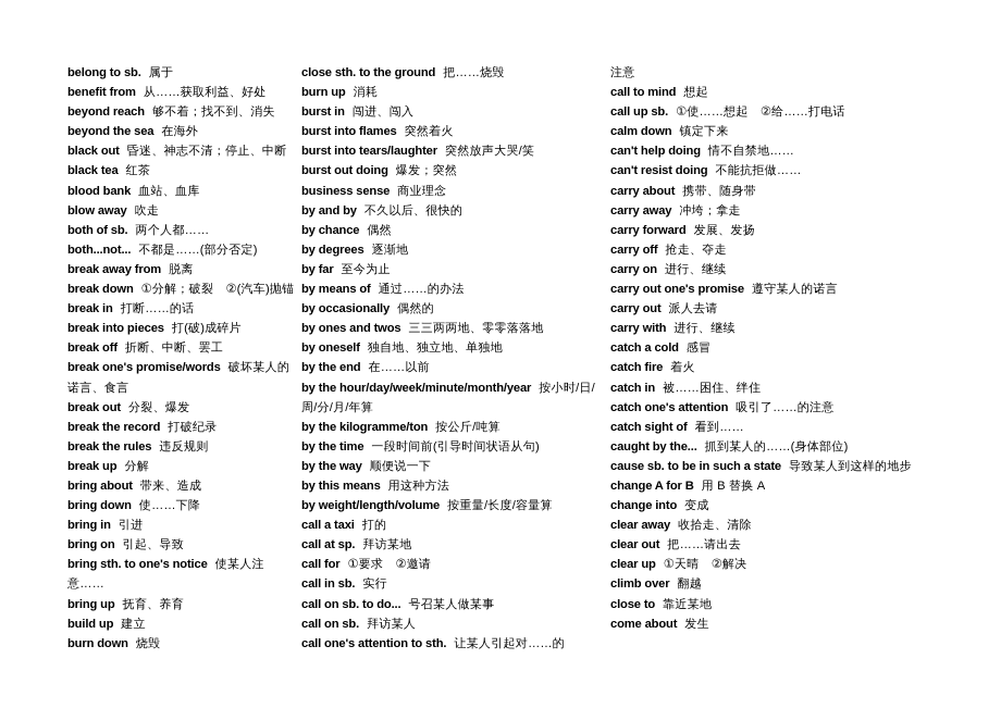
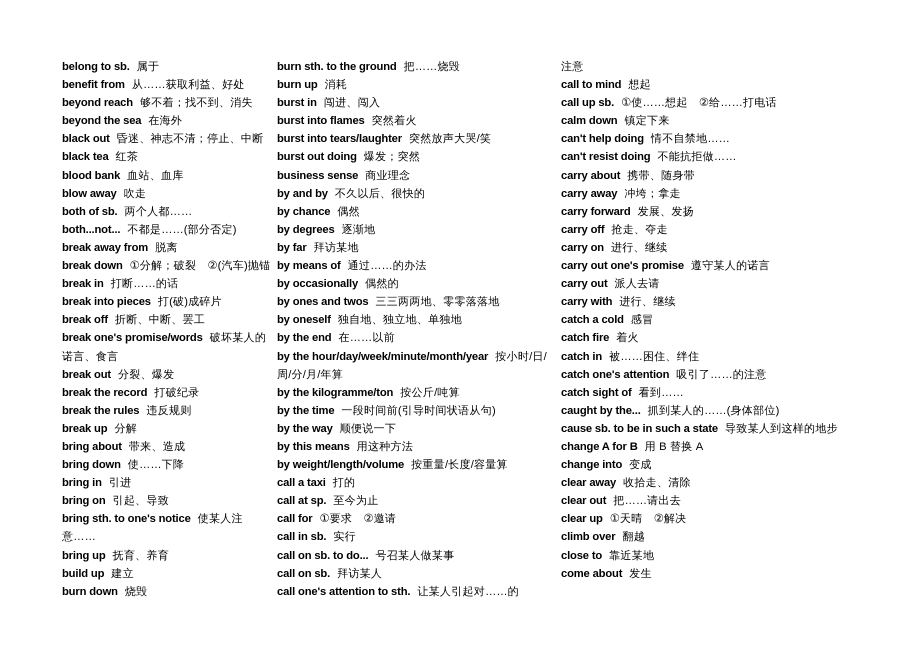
  belong to sb. 属于
  benefit from 从……获取利益、好处
  beyond reach 够不着；找不到、消失
  beyond the sea 在海外
  black out 昏迷、神志不清；停止、中断
  black tea 红茶
  blood bank 血站、血库
  blow away 吹走
  both of sb. 两个人都……
  both...not... 不都是……(部分否定)
  break away from 脱离
  break down ①分解；破裂 ②(汽车)抛锚
  break in 打断……的话
  break into pieces 打(破)成碎片
  break off 折断、中断、罢工
  break one's promise/words 破坏某人的诺言、食言
  break out 分裂、爆发
  break the record 打破纪录
  break the rules 违反规则
  break up 分解
  bring about 带来、造成
  bring down 使……下降
  bring in 引进
  bring on 引起、导致
  bring sth. to one's notice 使某人注意……
  bring up 抚育、养育
  build up 建立
  burn down 烧毁
- close sth. to the ground 把……烧毁
+ burn sth. to the ground 把……烧毁
  burn up 消耗
  burst in 闯进、闯入
  burst into flames 突然着火
  burst into tears/laughter 突然放声大哭/笑
  burst out doing 爆发；突然
  business sense 商业理念
  by and by 不久以后、很快的
  by chance 偶然
  by degrees 逐渐地
- by far 至今为止
+ by far 拜访某地
  by means of 通过……的办法
  by occasionally 偶然的
  by ones and twos 三三两两地、零零落落地
  by oneself 独自地、独立地、单独地
  by the end 在……以前
  by the hour/day/week/minute/month/year 按小时/日/周/分/月/年算
  by the kilogramme/ton 按公斤/吨算
  by the time 一段时间前(引导时间状语从句)
  by the way 顺便说一下
  by this means 用这种方法
  by weight/length/volume 按重量/长度/容量算
  call a taxi 打的
- call at sp. 拜访某地
+ call at sp. 至今为止
  call for ①要求 ②邀请
  call in sb. 实行
  call on sb. to do... 号召某人做某事
  call on sb. 拜访某人
  call one's attention to sth. 让某人引起对……的
  注意
  call to mind 想起
  call up sb. ①使……想起 ②给……打电话
  calm down 镇定下来
  can't help doing 情不自禁地……
  can't resist doing 不能抗拒做……
  carry about 携带、随身带
  carry away 冲垮；拿走
  carry forward 发展、发扬
  carry off 抢走、夺走
  carry on 进行、继续
  carry out one's promise 遵守某人的诺言
  carry out 派人去请
  carry with 进行、继续
  catch a cold 感冒
  catch fire 着火
  catch in 被……困住、绊住
  catch one's attention 吸引了……的注意
  catch sight of 看到……
  caught by the... 抓到某人的……(身体部位)
  cause sb. to be in such a state 导致某人到这样的地步
  change A for B 用 B 替换 A
  change into 变成
  clear away 收拾走、清除
  clear out 把……请出去
  clear up ①天晴 ②解决
  climb over 翻越
  close to 靠近某地
  come about 发生
